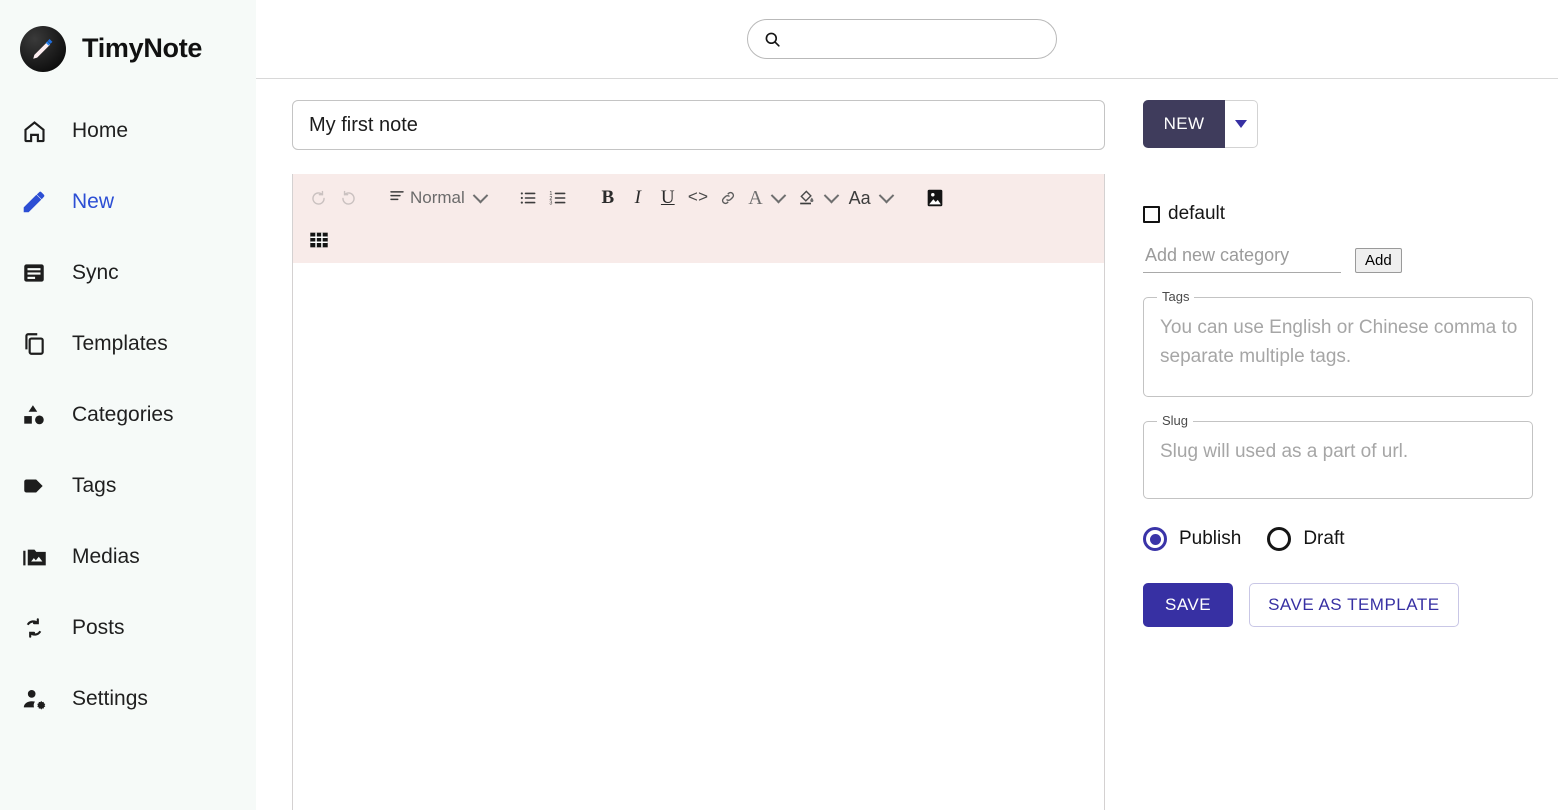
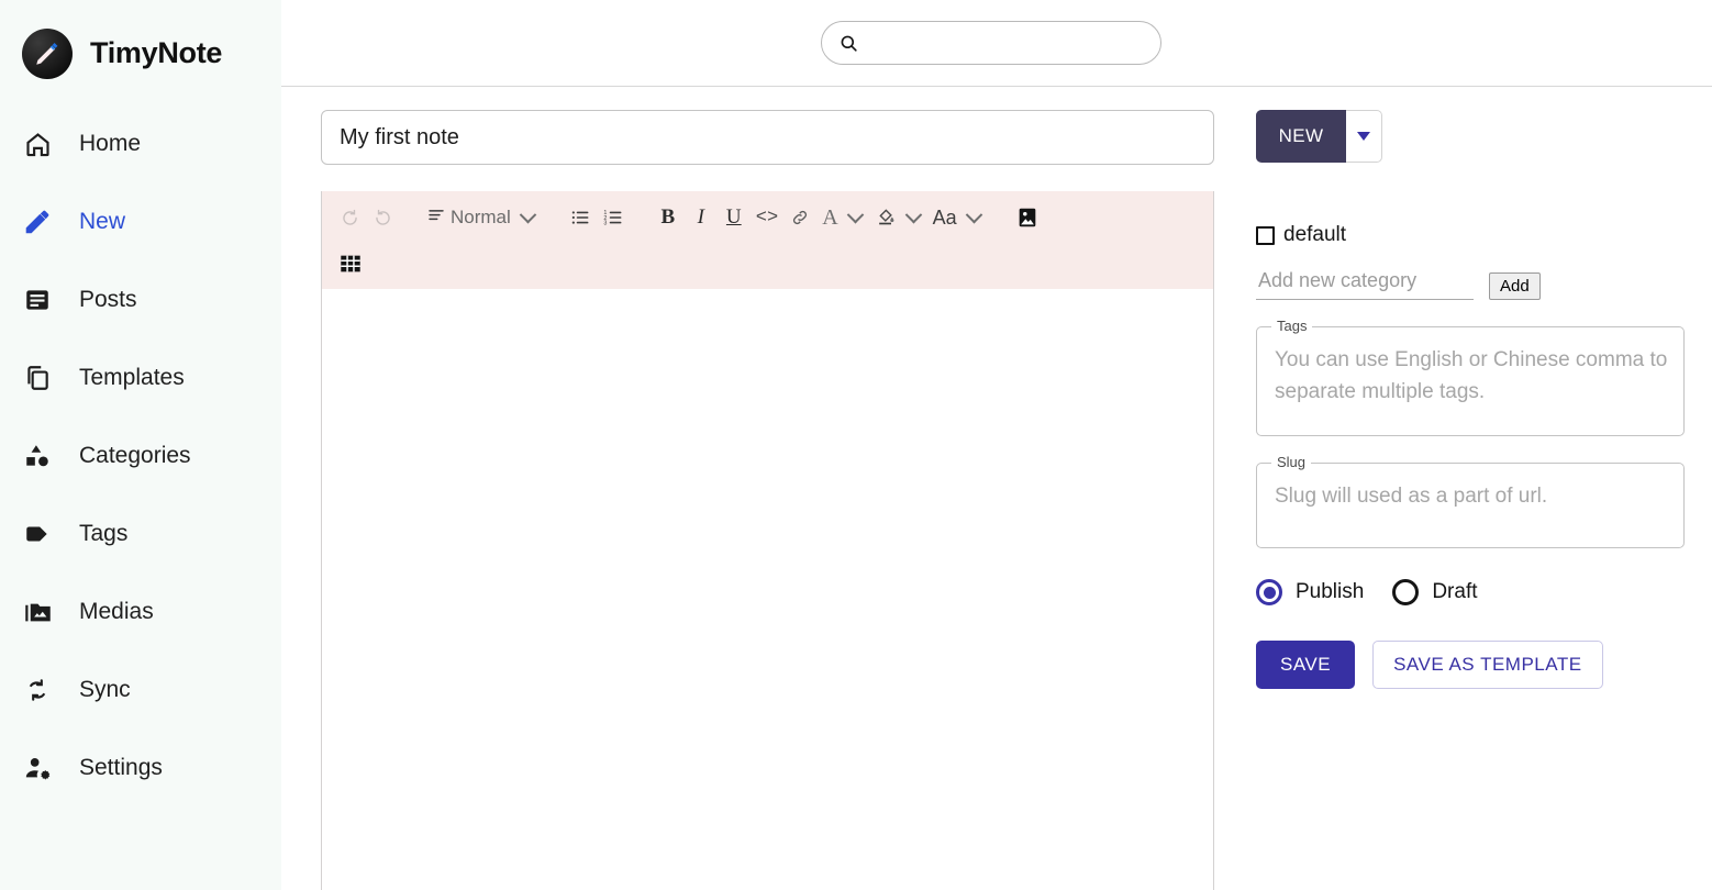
  TimyNote
  Home
  New
- Sync
+ Posts
  Templates
  Categories
  Tags
  Medias
- Posts
+ Sync
  Settings
  My first note
  Normal
  B
  I
  U
  <>
  A
  Aa
  NEW
  default
  Add new category
  Add
  Tags
  You can use English or Chinese comma to separate multiple tags.
  Slug
  Slug will used as a part of url.
  Publish
  Draft
  SAVE
  SAVE AS TEMPLATE
